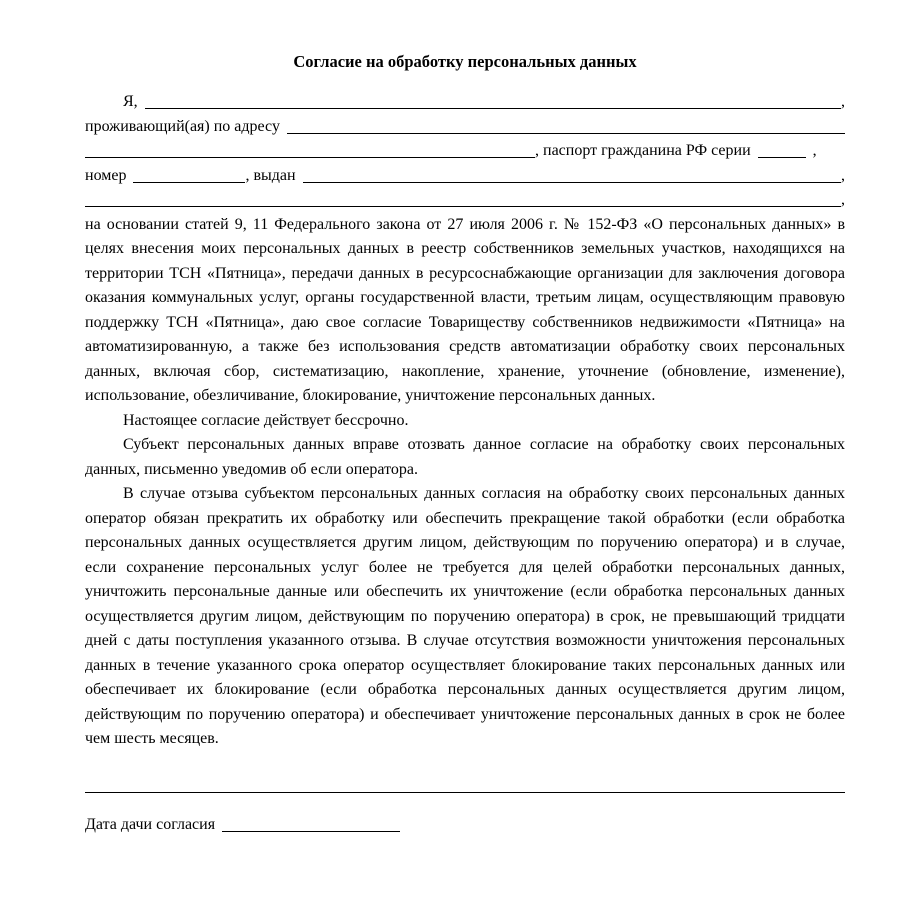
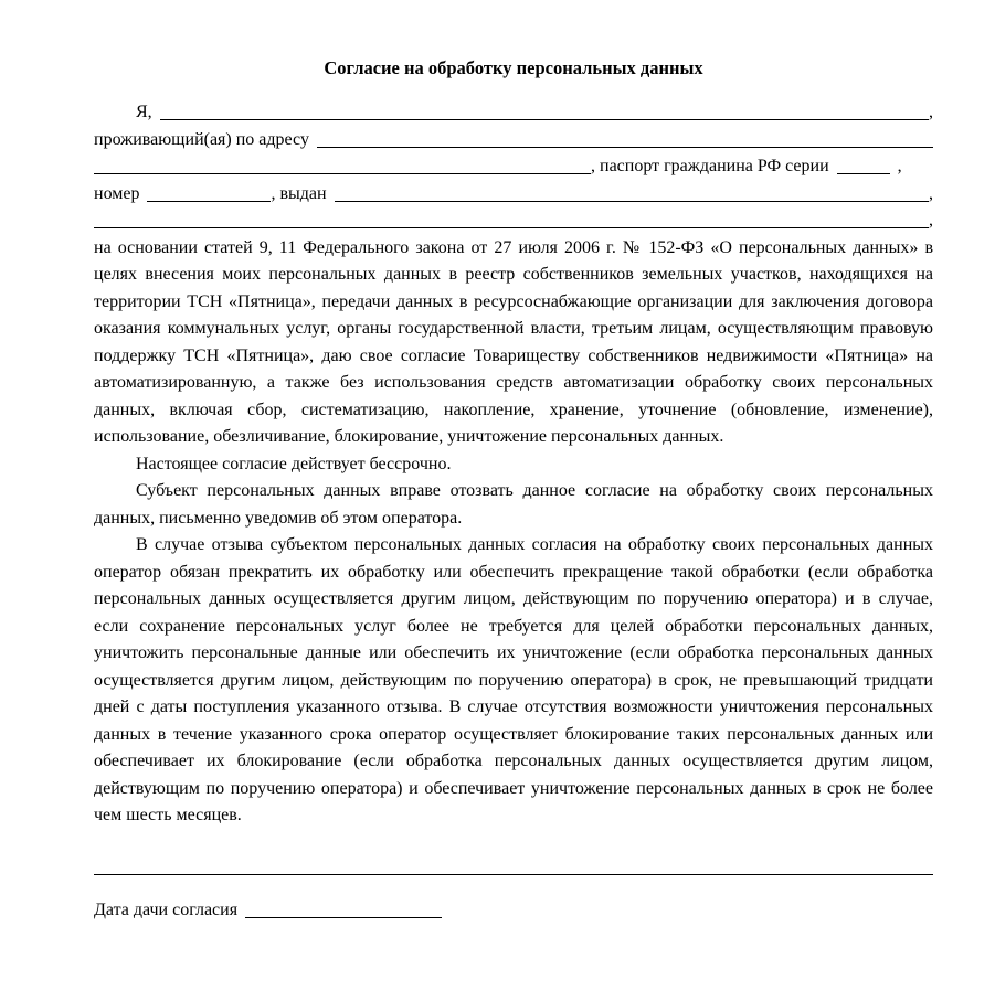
  Согласие на обработку персональных данных
  Я,
  ,
  проживающий(ая) по адресу
  , паспорт гражданина РФ серии
  ,
  номер
  , выдан
  ,
  ,
  на основании статей 9, 11 Федерального закона от 27 июля 2006 г. № 152-ФЗ «О персональных данных» в целях внесения моих персональных данных в реестр собственников земельных участков, находящихся на территории ТСН «Пятница», передачи данных в ресурсоснабжающие организации для заключения договора оказания коммунальных услуг, органы государственной власти, третьим лицам, осуществляющим правовую поддержку ТСН «Пятница», даю свое согласие Товариществу собственников недвижимости «Пятница» на автоматизированную, а также без использования средств автоматизации обработку своих персональных данных, включая сбор, систематизацию, накопление, хранение, уточнение (обновление, изменение), использование, обезличивание, блокирование, уничтожение персональных данных.
  Настоящее согласие действует бессрочно.
- Субъект персональных данных вправе отозвать данное согласие на обработку своих персональных данных, письменно уведомив об если оператора.
+ Субъект персональных данных вправе отозвать данное согласие на обработку своих персональных данных, письменно уведомив об этом оператора.
  В случае отзыва субъектом персональных данных согласия на обработку своих персональных данных оператор обязан прекратить их обработку или обеспечить прекращение такой обработки (если обработка персональных данных осуществляется другим лицом, действующим по поручению оператора) и в случае, если сохранение персональных услуг более не требуется для целей обработки персональных данных, уничтожить персональные данные или обеспечить их уничтожение (если обработка персональных данных осуществляется другим лицом, действующим по поручению оператора) в срок, не превышающий тридцати дней с даты поступления указанного отзыва. В случае отсутствия возможности уничтожения персональных данных в течение указанного срока оператор осуществляет блокирование таких персональных данных или обеспечивает их блокирование (если обработка персональных данных осуществляется другим лицом, действующим по поручению оператора) и обеспечивает уничтожение персональных данных в срок не более чем шесть месяцев.
  Дата дачи согласия
